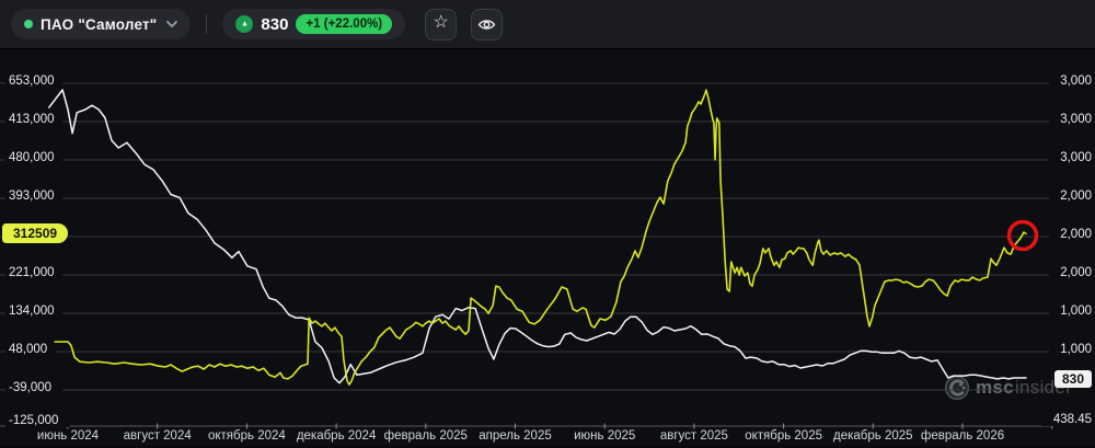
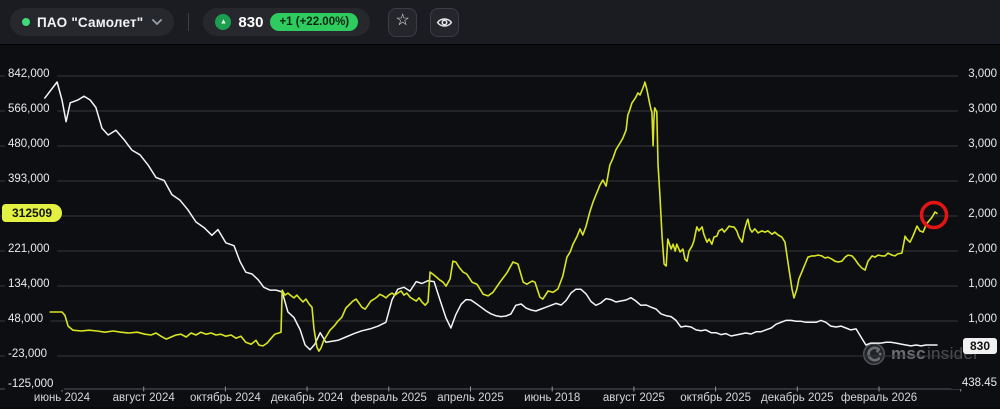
  ПАО "Самолет"
  830
  +1 (+22.00%)
  ☆
  msc
  insid
  июнь 2024
  август 2024
  октябрь 2024
  декабрь 2024
  февраль 2025
  апрель 2025
- июнь 2025
+ июнь 2018
  август 2025
  октябрь 2025
  декабрь 2025
  февраль 2026
- 653,000
+ 842,000
- 413,000
+ 566,000
  480,000
  393,000
  221,000
  134,000
  48,000
- -39,000
+ -23,000
  -125,000
  3,000
  3,000
  3,000
  2,000
  2,000
  2,000
  1,000
  1,000
  438.45
  312509
  830
